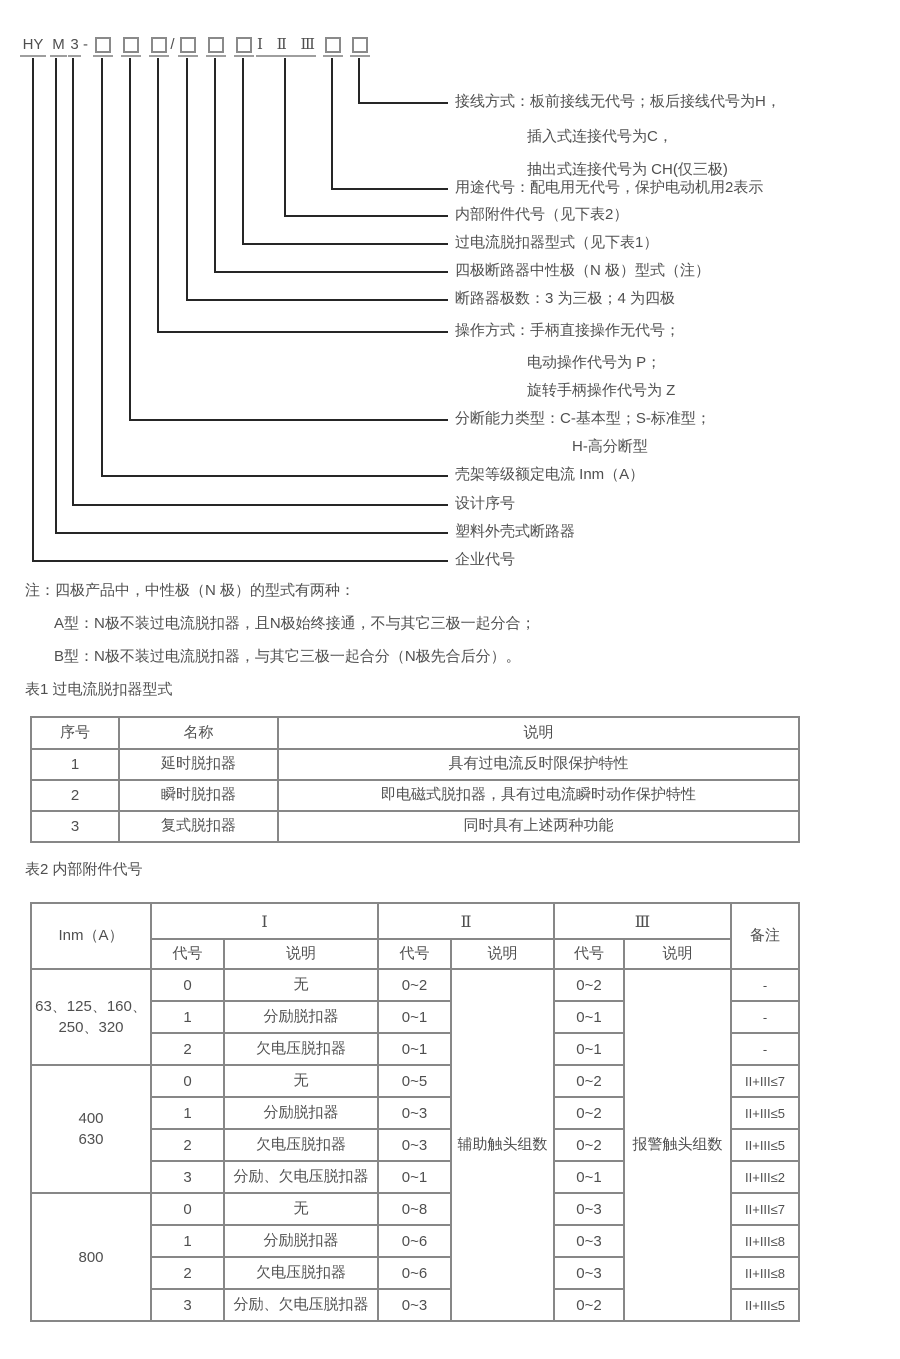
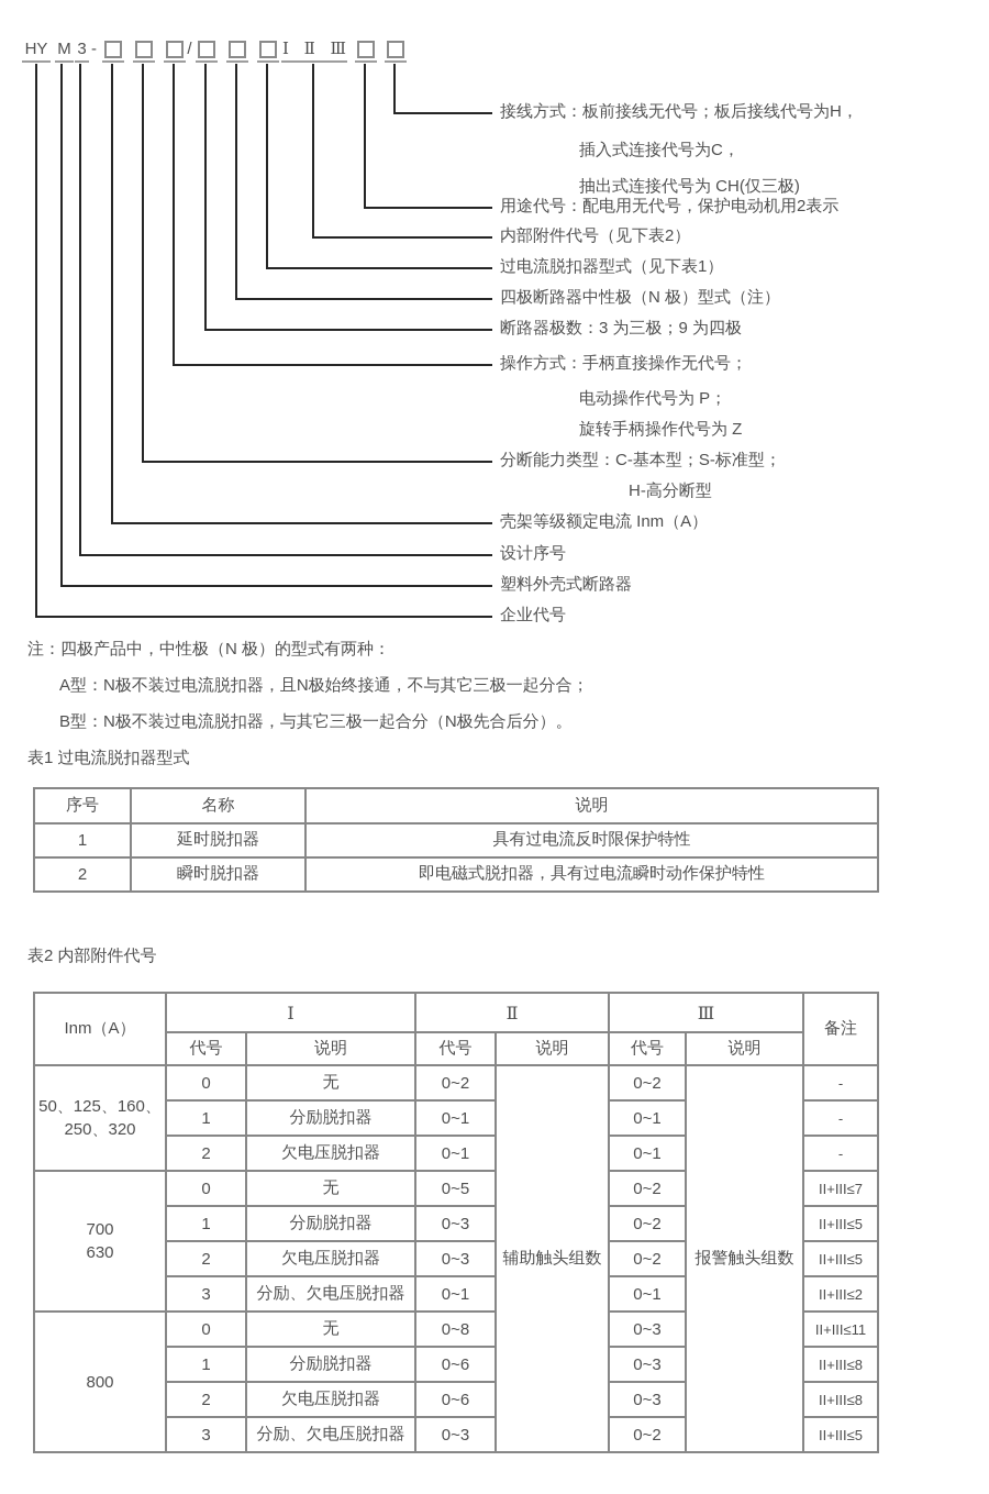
  HY
  M
  3
  -
  /
  Ⅰ
  Ⅱ
  Ⅲ
  接线方式：板前接线无代号；板后接线代号为H，
  插入式连接代号为C，
  抽出式连接代号为 CH(仅三极)
  用途代号：配电用无代号，保护电动机用2表示
  内部附件代号（见下表2）
  过电流脱扣器型式（见下表1）
  四极断路器中性极（N 极）型式（注）
- 断路器极数：3 为三极；4 为四极
+ 断路器极数：3 为三极；9 为四极
  操作方式：手柄直接操作无代号；
  电动操作代号为 P；
  旋转手柄操作代号为 Z
  分断能力类型：C-基本型；S-标准型；
  H-高分断型
  壳架等级额定电流 Inm（A）
  设计序号
  塑料外壳式断路器
  企业代号
  注：四极产品中，中性极（N 极）的型式有两种：
  A型：N极不装过电流脱扣器，且N极始终接通，不与其它三极一起分合；
  B型：N极不装过电流脱扣器，与其它三极一起合分（N极先合后分）。
  表1 过电流脱扣器型式
  序号	名称	说明
  1	延时脱扣器	具有过电流反时限保护特性
  2	瞬时脱扣器	即电磁式脱扣器，具有过电流瞬时动作保护特性
- 3	复式脱扣器	同时具有上述两种功能
  表2 内部附件代号
  Inm（A）	Ⅰ	Ⅱ	Ⅲ	备注
  代号	说明	代号	说明	代号	说明
- 63、125、160、 250、320	0	无	0~2	辅助触头组数	0~2	报警触头组数	-
+ 50、125、160、 250、320	0	无	0~2	辅助触头组数	0~2	报警触头组数	-
  1	分励脱扣器	0~1	0~1	-
  2	欠电压脱扣器	0~1	0~1	-
- 400 630	0	无	0~5	0~2	II+III≤7
+ 700 630	0	无	0~5	0~2	II+III≤7
  1	分励脱扣器	0~3	0~2	II+III≤5
  2	欠电压脱扣器	0~3	0~2	II+III≤5
  3	分励、欠电压脱扣器	0~1	0~1	II+III≤2
- 800	0	无	0~8	0~3	II+III≤7
+ 800	0	无	0~8	0~3	II+III≤11
  1	分励脱扣器	0~6	0~3	II+III≤8
  2	欠电压脱扣器	0~6	0~3	II+III≤8
  3	分励、欠电压脱扣器	0~3	0~2	II+III≤5
